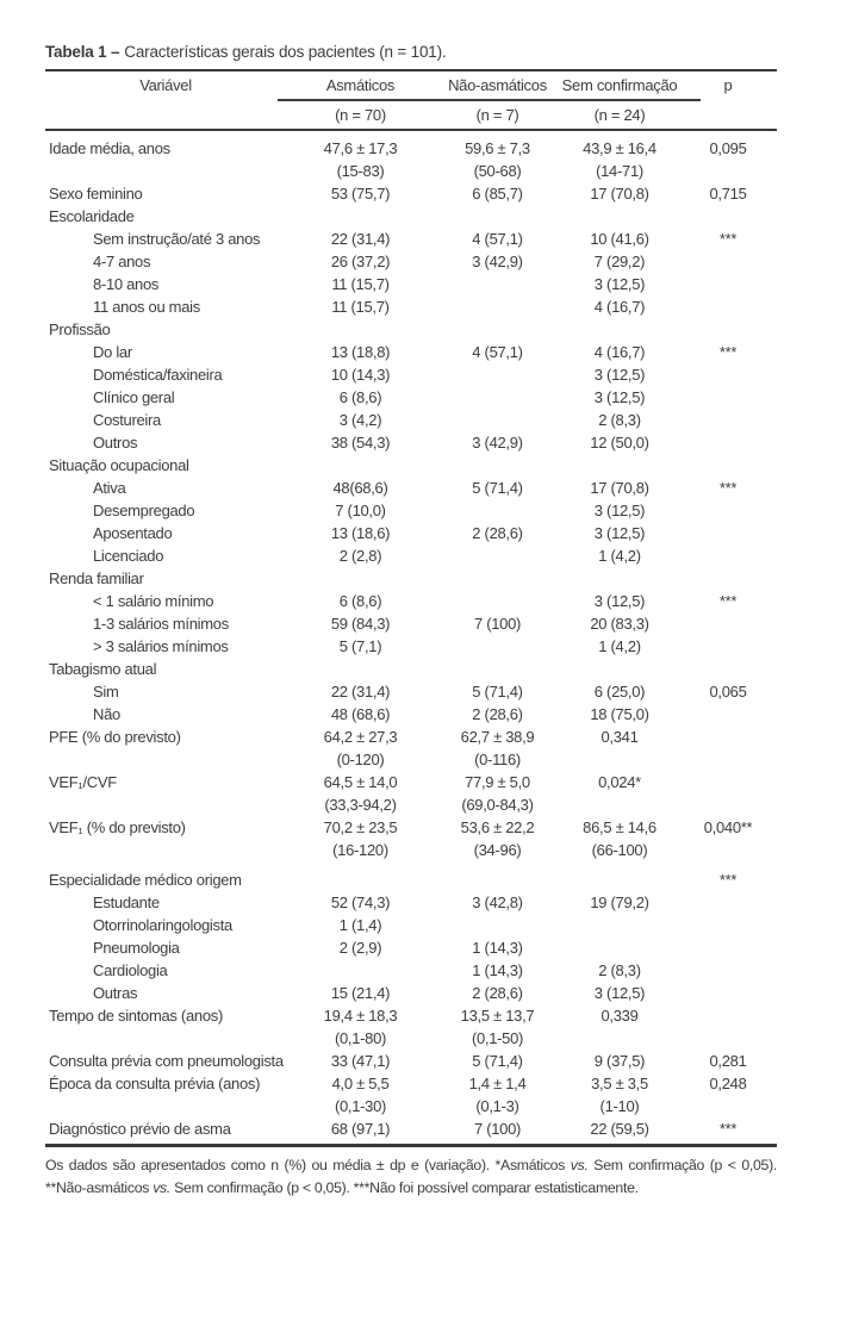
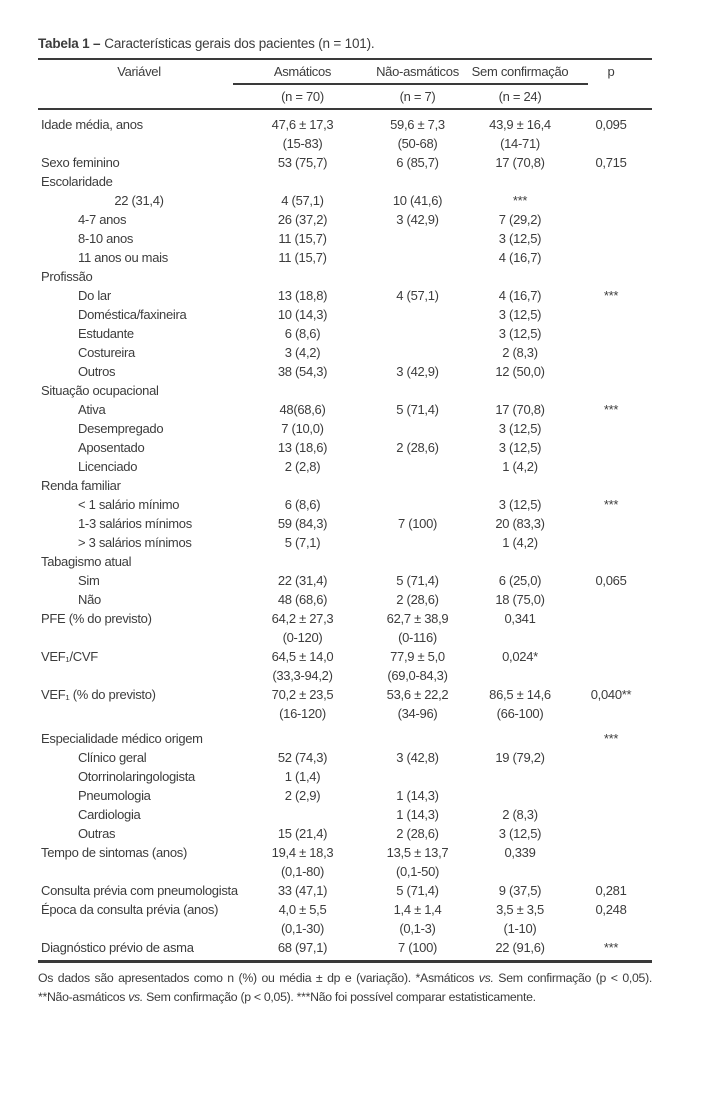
  Tabela 1 – Características gerais dos pacientes (n = 101).
  Variável
  Asmáticos
  Não-asmáticos
  Sem confirmação
  p
  (n = 70)
  (n = 7)
  (n = 24)
  Idade média, anos
  47,6 ± 17,3
  (15-83)
  59,6 ± 7,3
  (50-68)
  43,9 ± 16,4
  (14-71)
  0,095
  Sexo feminino
  53 (75,7)
  6 (85,7)
  17 (70,8)
  0,715
  Escolaridade
- Sem instrução/até 3 anos
  22 (31,4)
  4 (57,1)
  10 (41,6)
  ***
  4-7 anos
  26 (37,2)
  3 (42,9)
  7 (29,2)
  8-10 anos
  11 (15,7)
  3 (12,5)
  11 anos ou mais
  11 (15,7)
  4 (16,7)
  Profissão
  Do lar
  13 (18,8)
  4 (57,1)
  4 (16,7)
  ***
  Doméstica/faxineira
  10 (14,3)
  3 (12,5)
- Clínico geral
+ Estudante
  6 (8,6)
  3 (12,5)
  Costureira
  3 (4,2)
  2 (8,3)
  Outros
  38 (54,3)
  3 (42,9)
  12 (50,0)
  Situação ocupacional
  Ativa
  48(68,6)
  5 (71,4)
  17 (70,8)
  ***
  Desempregado
  7 (10,0)
  3 (12,5)
  Aposentado
  13 (18,6)
  2 (28,6)
  3 (12,5)
  Licenciado
  2 (2,8)
  1 (4,2)
  Renda familiar
  < 1 salário mínimo
  6 (8,6)
  3 (12,5)
  ***
  1-3 salários mínimos
  59 (84,3)
  7 (100)
  20 (83,3)
  > 3 salários mínimos
  5 (7,1)
  1 (4,2)
  Tabagismo atual
  Sim
  22 (31,4)
  5 (71,4)
  6 (25,0)
  0,065
  Não
  48 (68,6)
  2 (28,6)
  18 (75,0)
  PFE (% do previsto)
  64,2 ± 27,3
  (0-120)
  62,7 ± 38,9
  (0-116)
  0,341
  VEF₁/CVF
  64,5 ± 14,0
  (33,3-94,2)
  77,9 ± 5,0
  (69,0-84,3)
  0,024*
  VEF₁ (% do previsto)
  70,2 ± 23,5
  (16-120)
  53,6 ± 22,2
  (34-96)
  86,5 ± 14,6
  (66-100)
  0,040**
  Especialidade médico origem
  ***
- Estudante
+ Clínico geral
  52 (74,3)
  3 (42,8)
  19 (79,2)
  Otorrinolaringologista
  1 (1,4)
  Pneumologia
  2 (2,9)
  1 (14,3)
  Cardiologia
  1 (14,3)
  2 (8,3)
  Outras
  15 (21,4)
  2 (28,6)
  3 (12,5)
  Tempo de sintomas (anos)
  19,4 ± 18,3
  (0,1-80)
  13,5 ± 13,7
  (0,1-50)
  0,339
  Consulta prévia com pneumologista
  33 (47,1)
  5 (71,4)
  9 (37,5)
  0,281
  Época da consulta prévia (anos)
  4,0 ± 5,5
  (0,1-30)
  1,4 ± 1,4
  (0,1-3)
  3,5 ± 3,5
  (1-10)
  0,248
  Diagnóstico prévio de asma
  68 (97,1)
  7 (100)
- 22 (59,5)
+ 22 (91,6)
  ***
  Os dados são apresentados como n (%) ou média ± dp e (variação). *Asmáticos vs. Sem confirmação (p < 0,05). **Não-asmáticos vs. Sem confirmação (p < 0,05). ***Não foi possível comparar estatisticamente.
